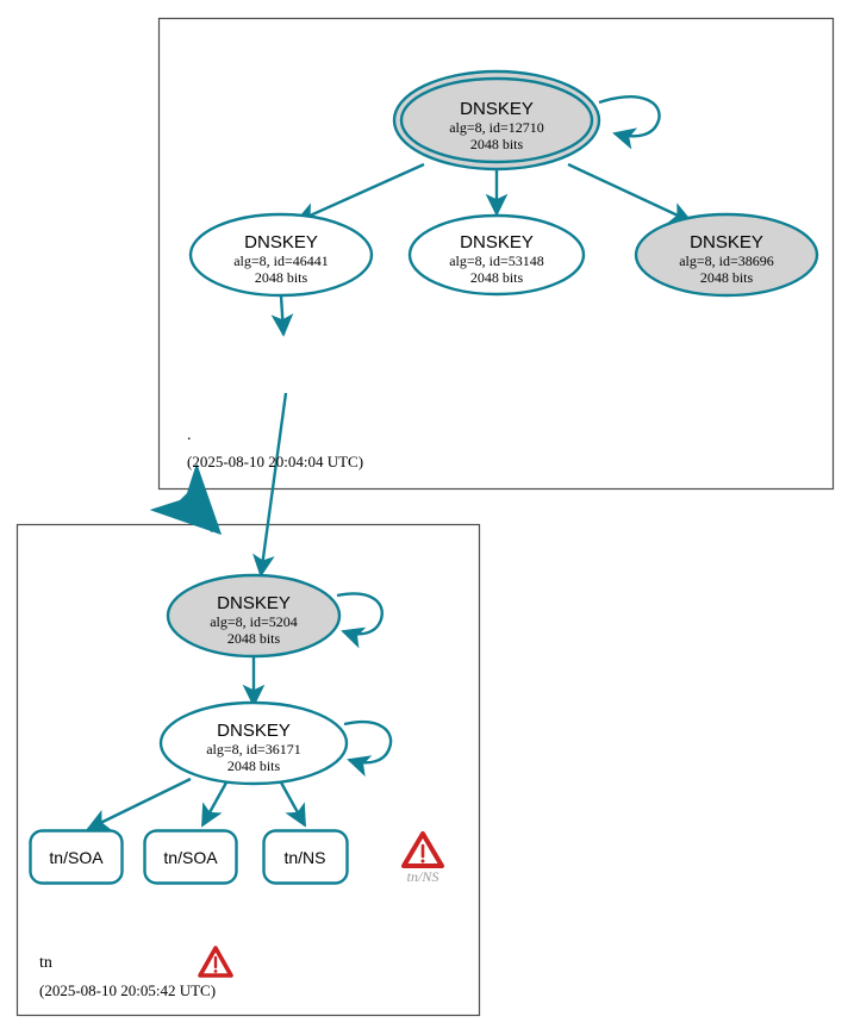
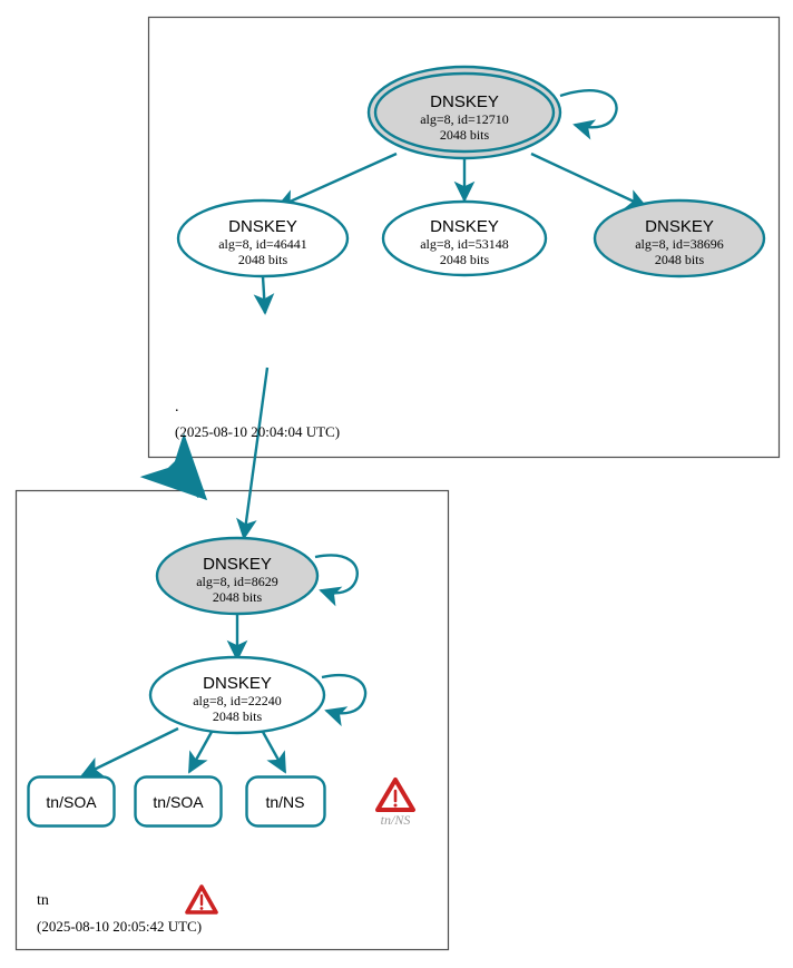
  DNSKEY
  alg=8, id=12710
  2048 bits
  DNSKEY
  alg=8, id=46441
  2048 bits
  DNSKEY
  alg=8, id=53148
  2048 bits
  DNSKEY
  alg=8, id=38696
  2048 bits
  .
  (2025-08-10 20:04:04 UTC)
  DNSKEY
- alg=8, id=5204
+ alg=8, id=8629
  2048 bits
  DNSKEY
- alg=8, id=36171
+ alg=8, id=22240
  2048 bits
  tn/SOA
  tn/SOA
  tn/NS
  tn/NS
  tn
  (2025-08-10 20:05:42 UTC)
